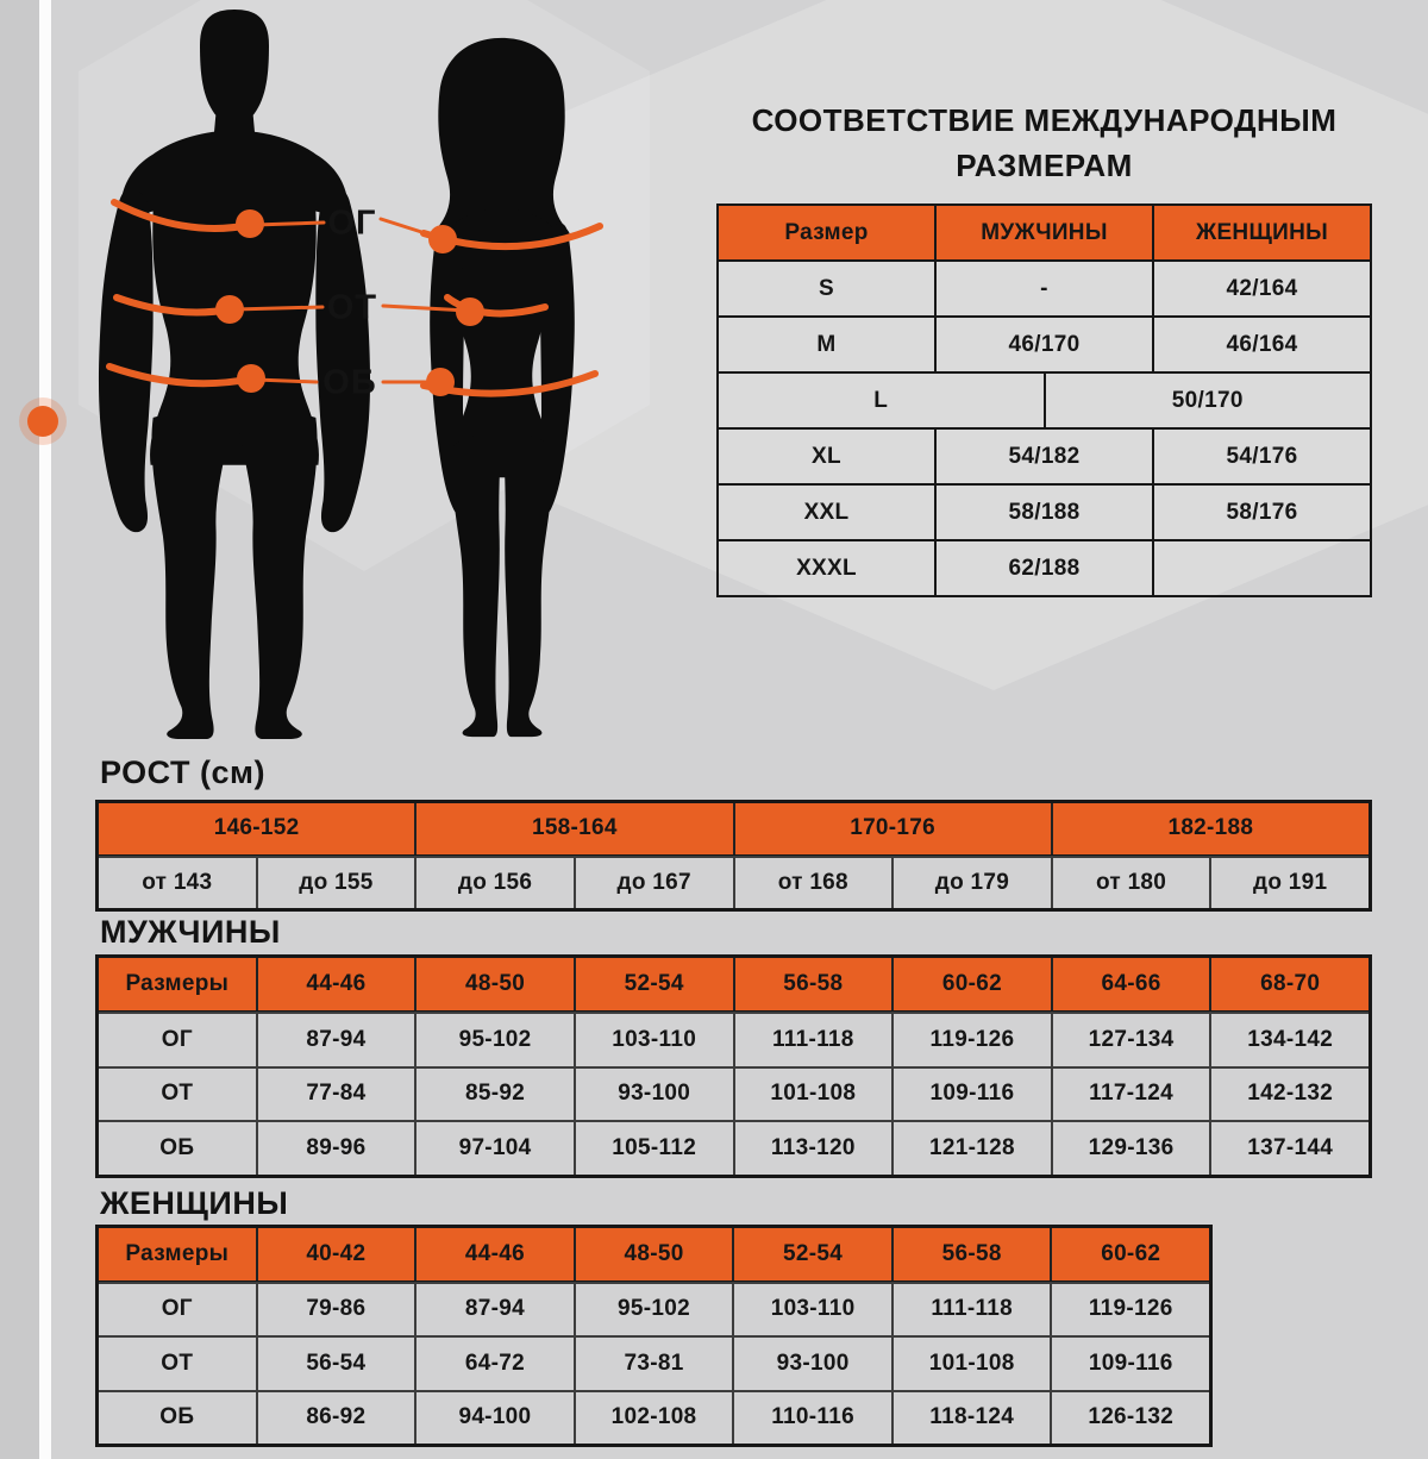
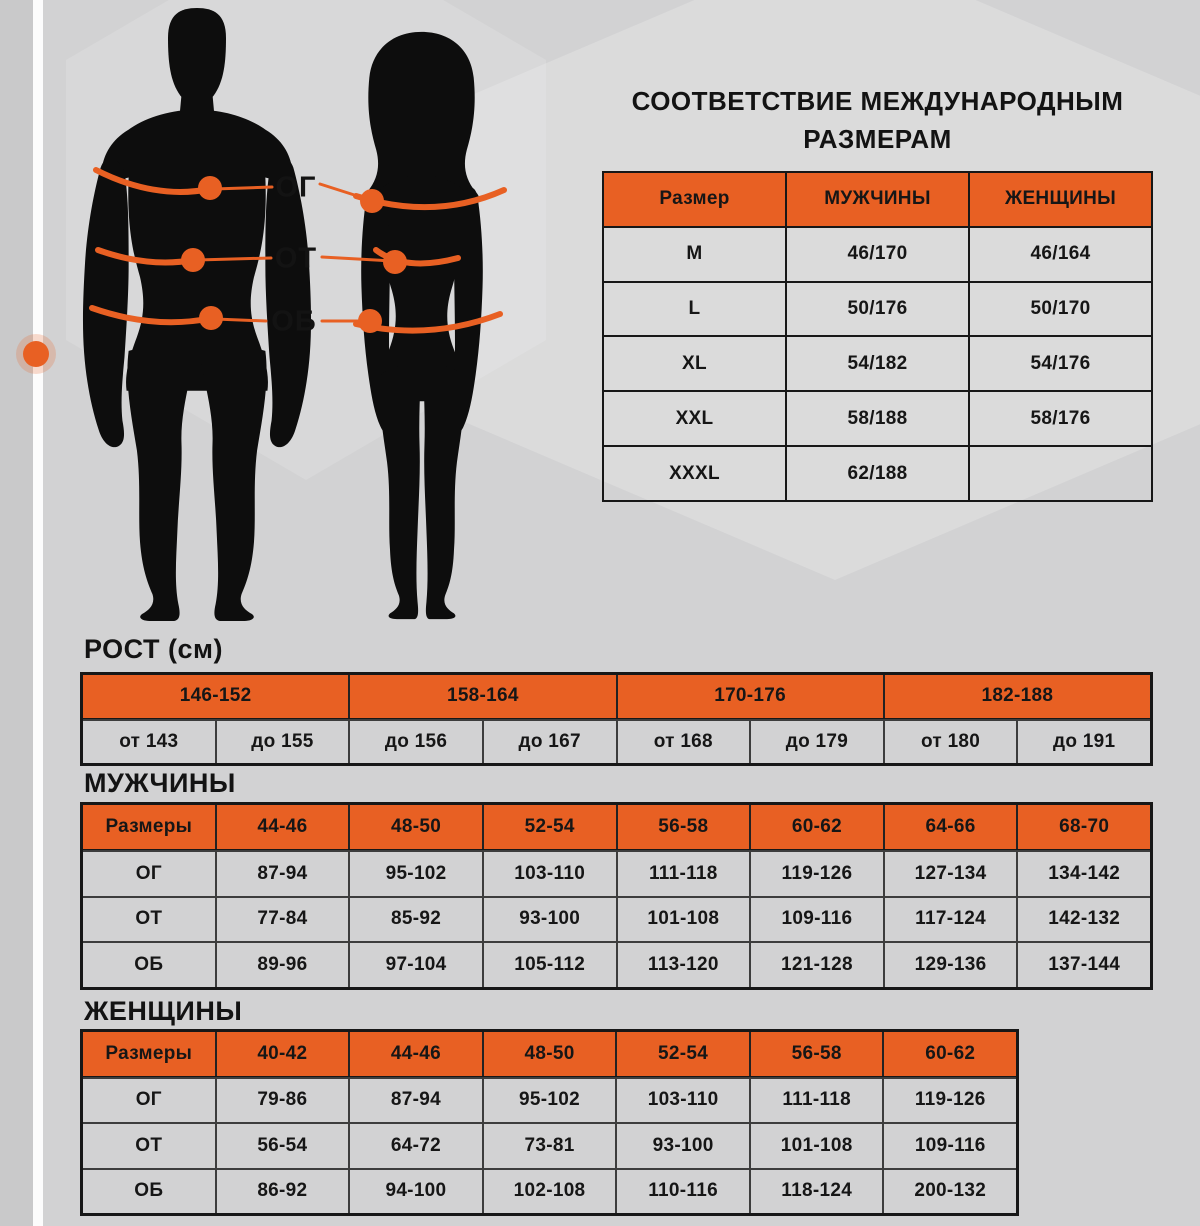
  ОГ
  ОТ
  ОБ
  СООТВЕТСТВИЕ МЕЖДУНАРОДНЫМ
  РАЗМЕРАМ
  Размер
  МУЖЧИНЫ
  ЖЕНЩИНЫ
- S
- -
- 42/164
  M
  46/170
  46/164
  L
+ 50/176
  50/170
  XL
  54/182
  54/176
  XXL
  58/188
  58/176
  XXXL
  62/188
  РОСТ (см)
  146-152
  158-164
  170-176
  182-188
  от 143
  до 155
  до 156
  до 167
  от 168
  до 179
  от 180
  до 191
  МУЖЧИНЫ
  Размеры
  44-46
  48-50
  52-54
  56-58
  60-62
  64-66
  68-70
  ОГ
  87-94
  95-102
  103-110
  111-118
  119-126
  127-134
  134-142
  ОТ
  77-84
  85-92
  93-100
  101-108
  109-116
  117-124
  142-132
  ОБ
  89-96
  97-104
  105-112
  113-120
  121-128
  129-136
  137-144
  ЖЕНЩИНЫ
  Размеры
  40-42
  44-46
  48-50
  52-54
  56-58
  60-62
  ОГ
  79-86
  87-94
  95-102
  103-110
  111-118
  119-126
  ОТ
  56-54
  64-72
  73-81
  93-100
  101-108
  109-116
  ОБ
  86-92
  94-100
  102-108
  110-116
  118-124
- 126-132
+ 200-132
